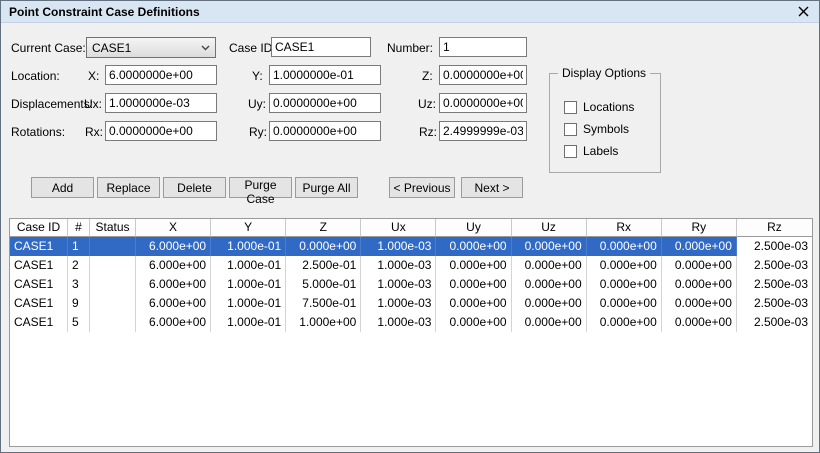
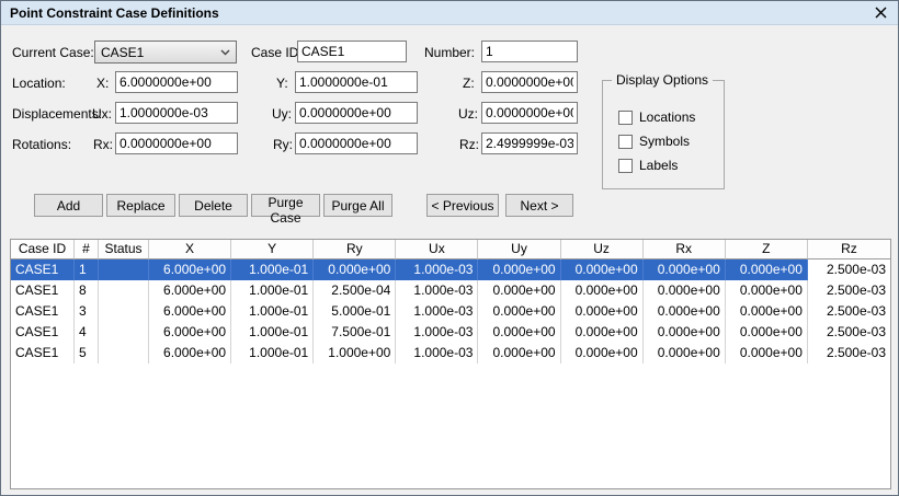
  Point Constraint Case Definitions
  Current Case:
  CASE1
  Case ID
  CASE1
  Number:
  1
  Location:
  X:
  6.0000000e+00
  Y:
  1.0000000e-01
  Z:
  0.0000000e+0
  Displacements:
  Ux:
  1.0000000e-03
  Uy:
  0.0000000e+00
  Uz:
  0.0000000e+0
  Rotations:
  Rx:
  0.0000000e+00
  Ry:
  0.0000000e+00
  Rz:
  2.4999999e-03
  Display Options
  Locations
  Symbols
  Labels
  Add
  Replace
  Delete
  Purge Case
  Purge All
  < Previous
  Next >
  Case ID
  #
  Status
  X
  Y
- Z
+ Ry
  Ux
  Uy
  Uz
  Rx
- Ry
+ Z
  Rz
  CASE1
  1
  6.000e+00
  1.000e-01
  0.000e+00
  1.000e-03
  0.000e+00
  0.000e+00
  0.000e+00
  0.000e+00
  2.500e-03
  CASE1
- 2
+ 8
  6.000e+00
  1.000e-01
- 2.500e-01
+ 2.500e-04
  1.000e-03
  0.000e+00
  0.000e+00
  0.000e+00
  0.000e+00
  2.500e-03
  CASE1
  3
  6.000e+00
  1.000e-01
  5.000e-01
  1.000e-03
  0.000e+00
  0.000e+00
  0.000e+00
  0.000e+00
  2.500e-03
  CASE1
- 9
+ 4
  6.000e+00
  1.000e-01
  7.500e-01
  1.000e-03
  0.000e+00
  0.000e+00
  0.000e+00
  0.000e+00
  2.500e-03
  CASE1
  5
  6.000e+00
  1.000e-01
  1.000e+00
  1.000e-03
  0.000e+00
  0.000e+00
  0.000e+00
  0.000e+00
  2.500e-03
